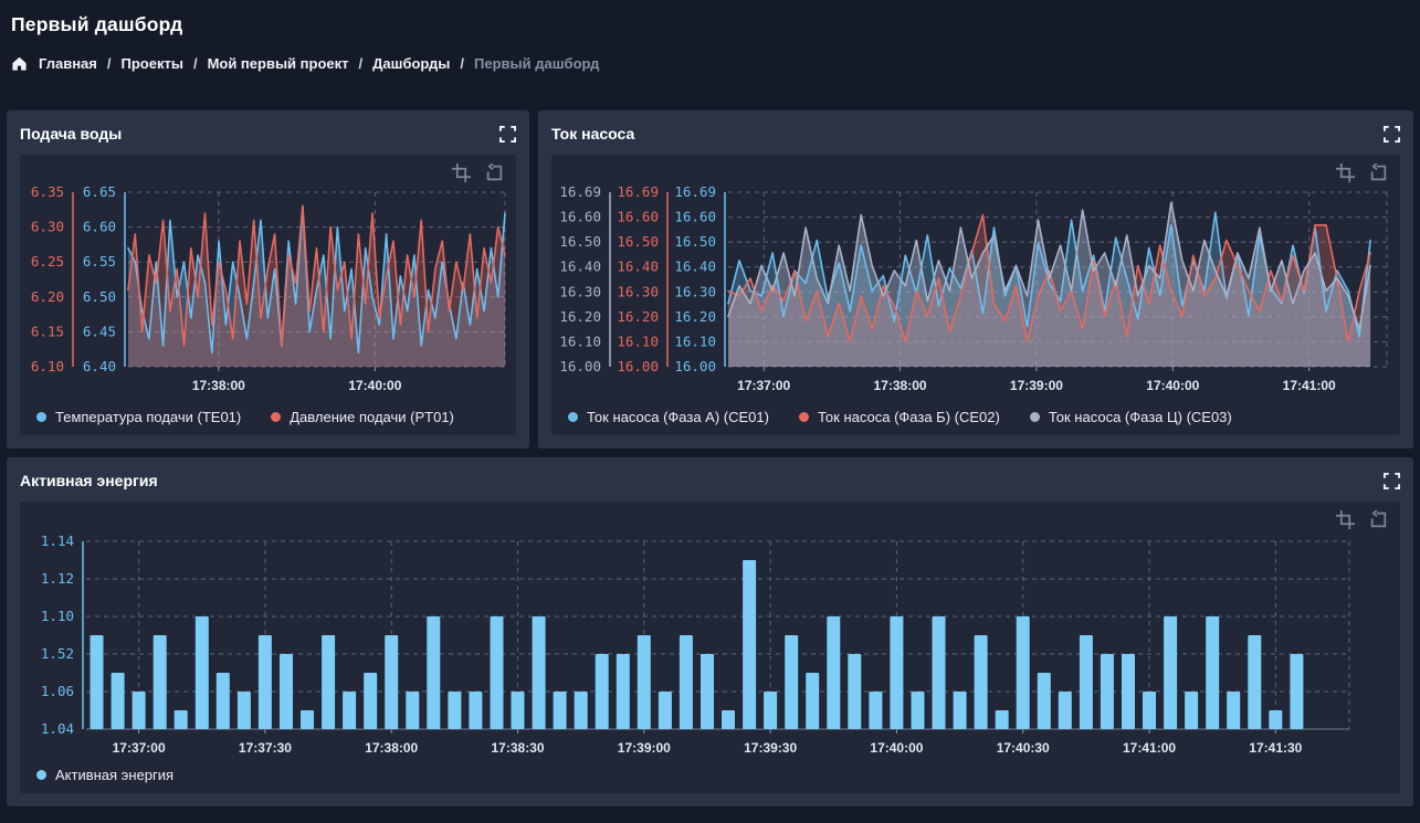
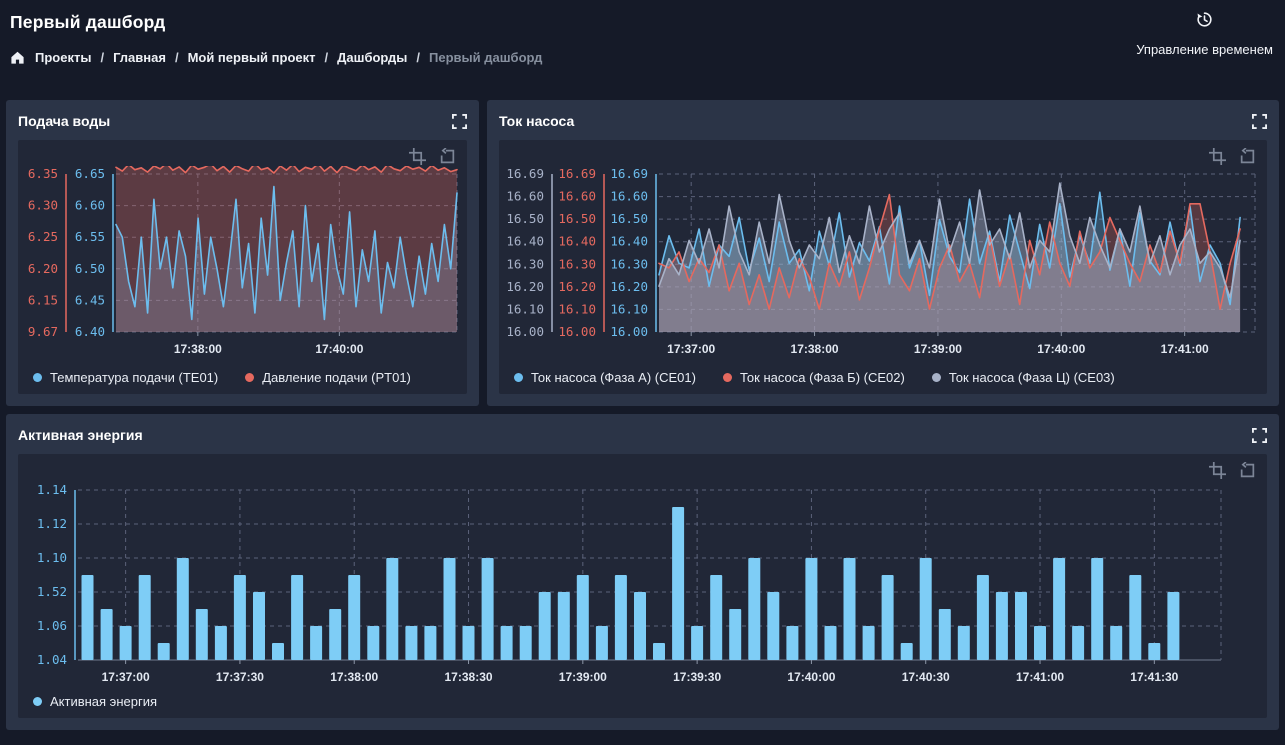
  Первый дашборд
- Главная
+ Проекты
  /
- Проекты
+ Главная
  /
  Мой первый проект
  /
  Дашборды
  /
  Первый дашборд
+ Управление временем
  Подача воды
  17:38:00
  17:40:00
  6.35
  6.30
  6.25
  6.20
  6.15
- 6.10
+ 9.67
  6.65
  6.60
  6.55
  6.50
  6.45
  6.40
  Температура подачи (TE01)
  Давление подачи (PT01)
  Ток насоса
  17:37:00
  17:38:00
  17:39:00
  17:40:00
  17:41:00
  16.69
  16.60
  16.50
  16.40
  16.30
  16.20
  16.10
  16.00
  16.69
  16.60
  16.50
  16.40
  16.30
  16.20
  16.10
  16.00
  16.69
  16.60
  16.50
  16.40
  16.30
  16.20
  16.10
  16.00
  Ток насоса (Фаза А) (CE01)
  Ток насоса (Фаза Б) (CE02)
  Ток насоса (Фаза Ц) (CE03)
  Активная энергия
  17:37:00
  17:37:30
  17:38:00
  17:38:30
  17:39:00
  17:39:30
  17:40:00
  17:40:30
  17:41:00
  17:41:30
  1.14
  1.12
  1.10
  1.52
  1.06
  1.04
  Активная энергия
